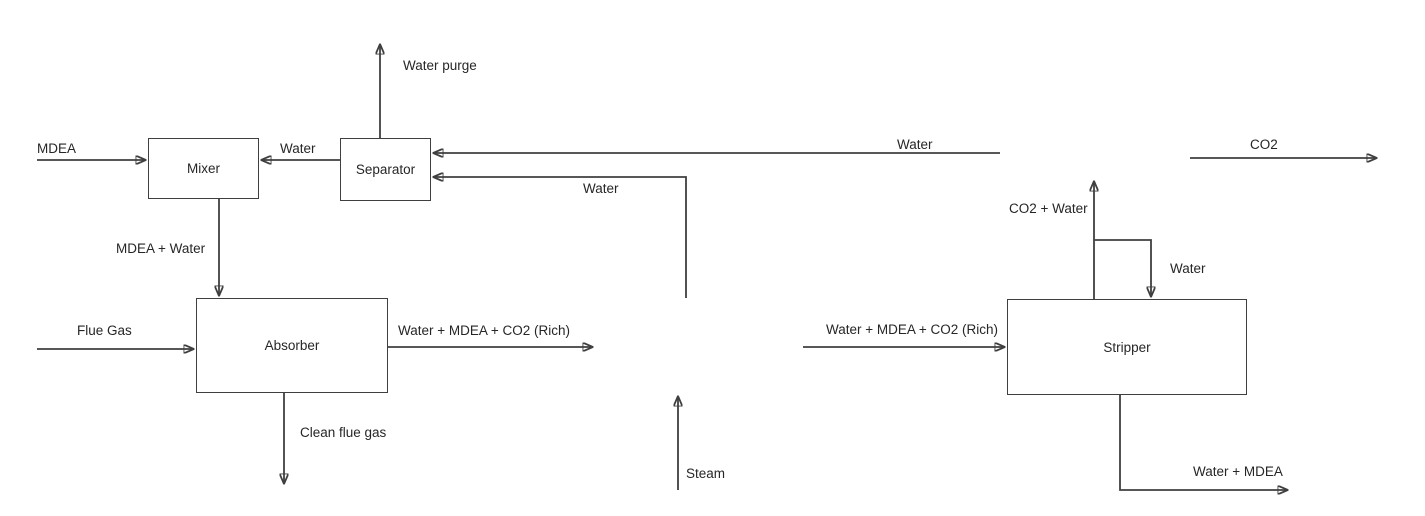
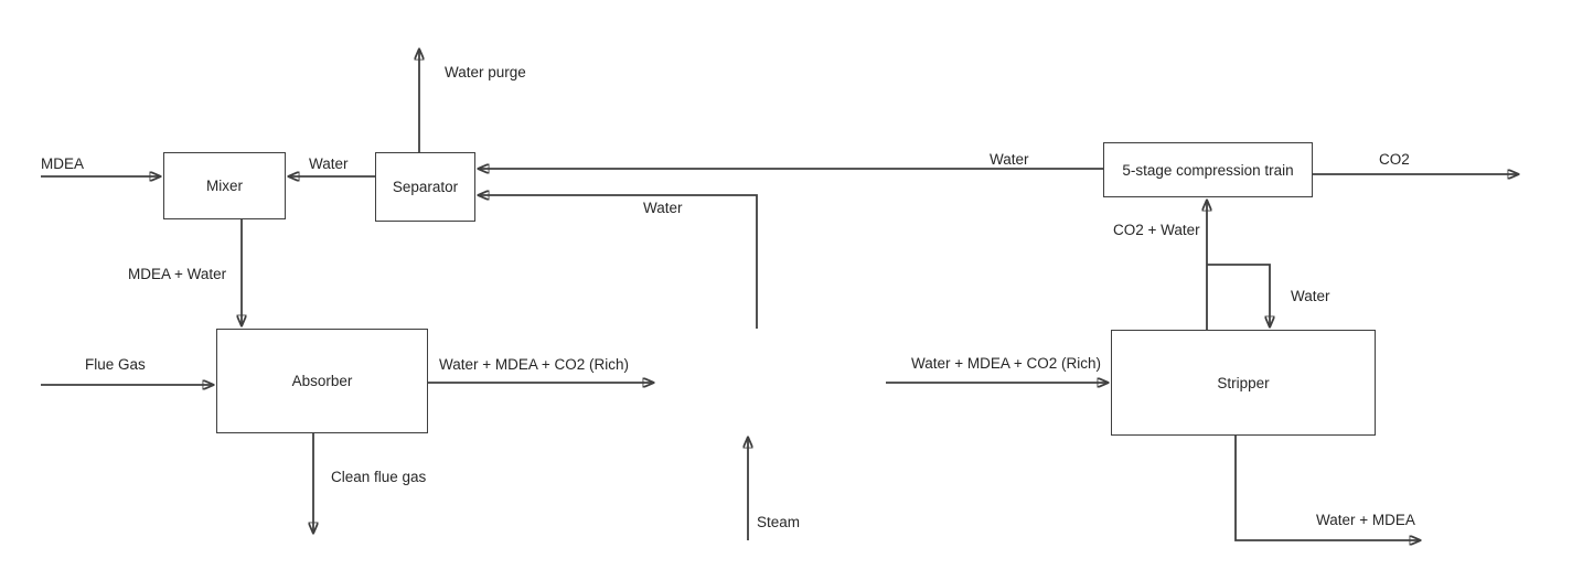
  Mixer
  Separator
  Absorber
  Stripper
+ 5-stage compression train
  MDEA
  Water
  Water purge
  MDEA + Water
  Flue Gas
  Clean flue gas
  Water + MDEA + CO2 (Rich)
  Water + MDEA + CO2 (Rich)
  Steam
  Water
  Water
  CO2 + Water
  Water
  CO2
  Water + MDEA
